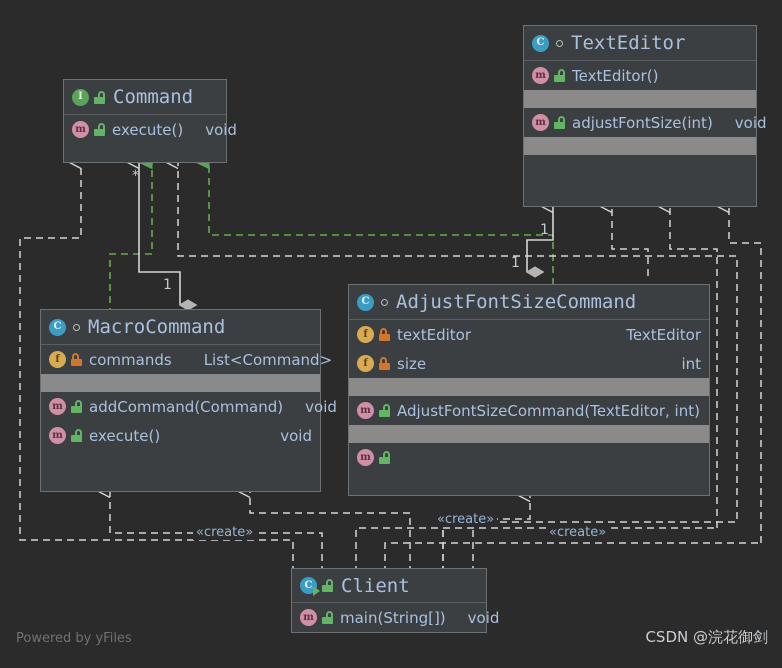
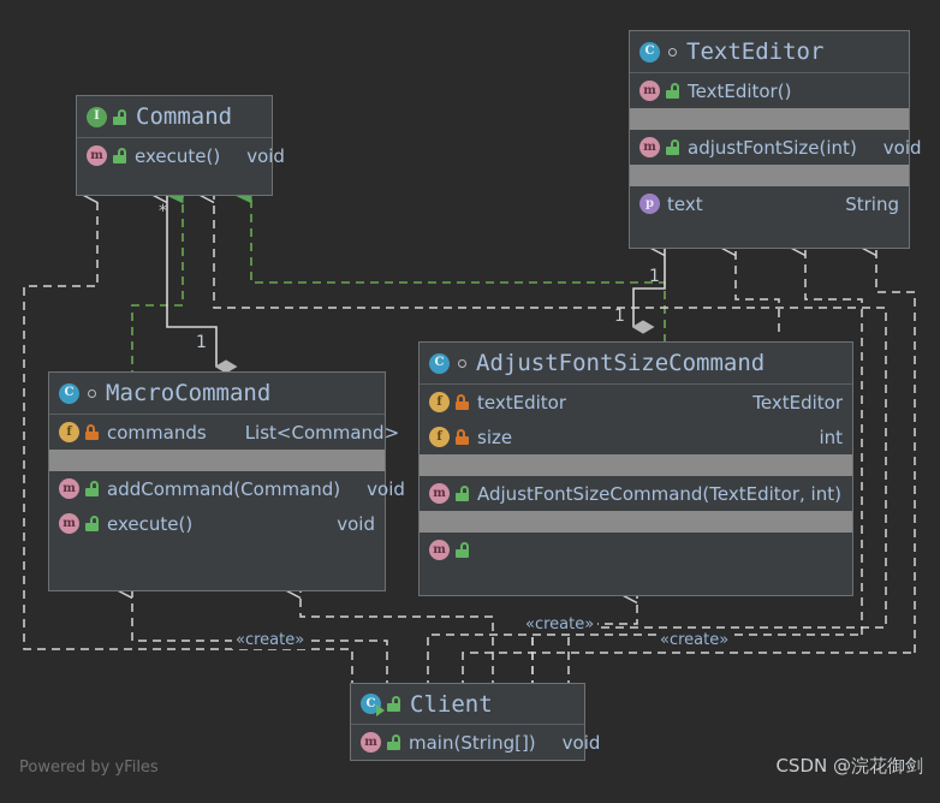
  «create»
  «create»
  «create»
  *
  1
  1
  1
  I
  Command
  m
  execute()
  void
  C
  TextEditor
  m
  TextEditor()
  m
  adjustFontSize(int)
  void
+ p
+ text
+ String
  C
  MacroCommand
  f
  commands
  List<Command>
  m
  addCommand(Command)
  void
  m
  execute()
  void
  C
  AdjustFontSizeCommand
  f
  textEditor
  TextEditor
  f
  size
  int
  m
  AdjustFontSizeCommand(TextEditor, int)
  m
  C
  Client
  m
  main(String[])
  void
  Powered by yFiles
  CSDN @浣花御剑
